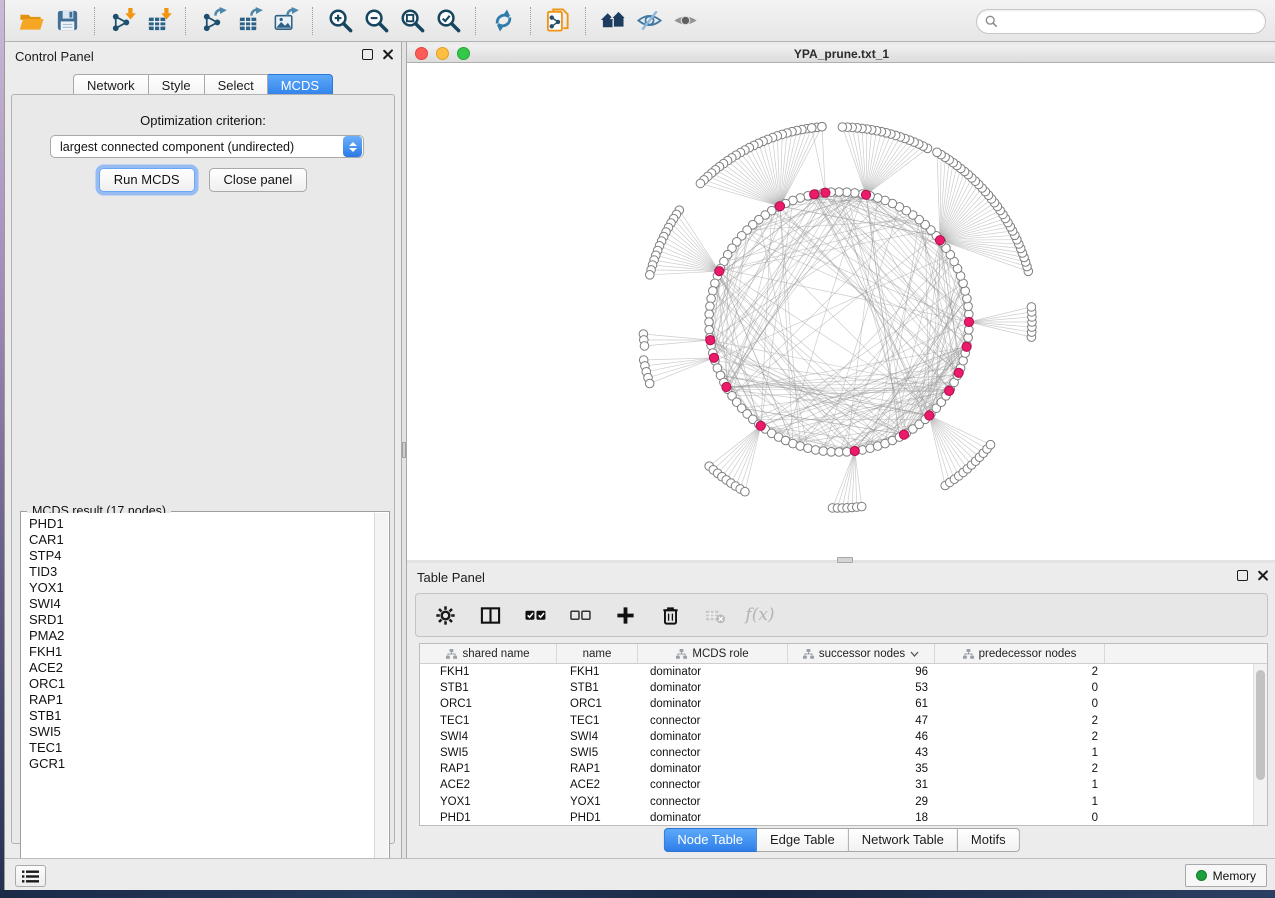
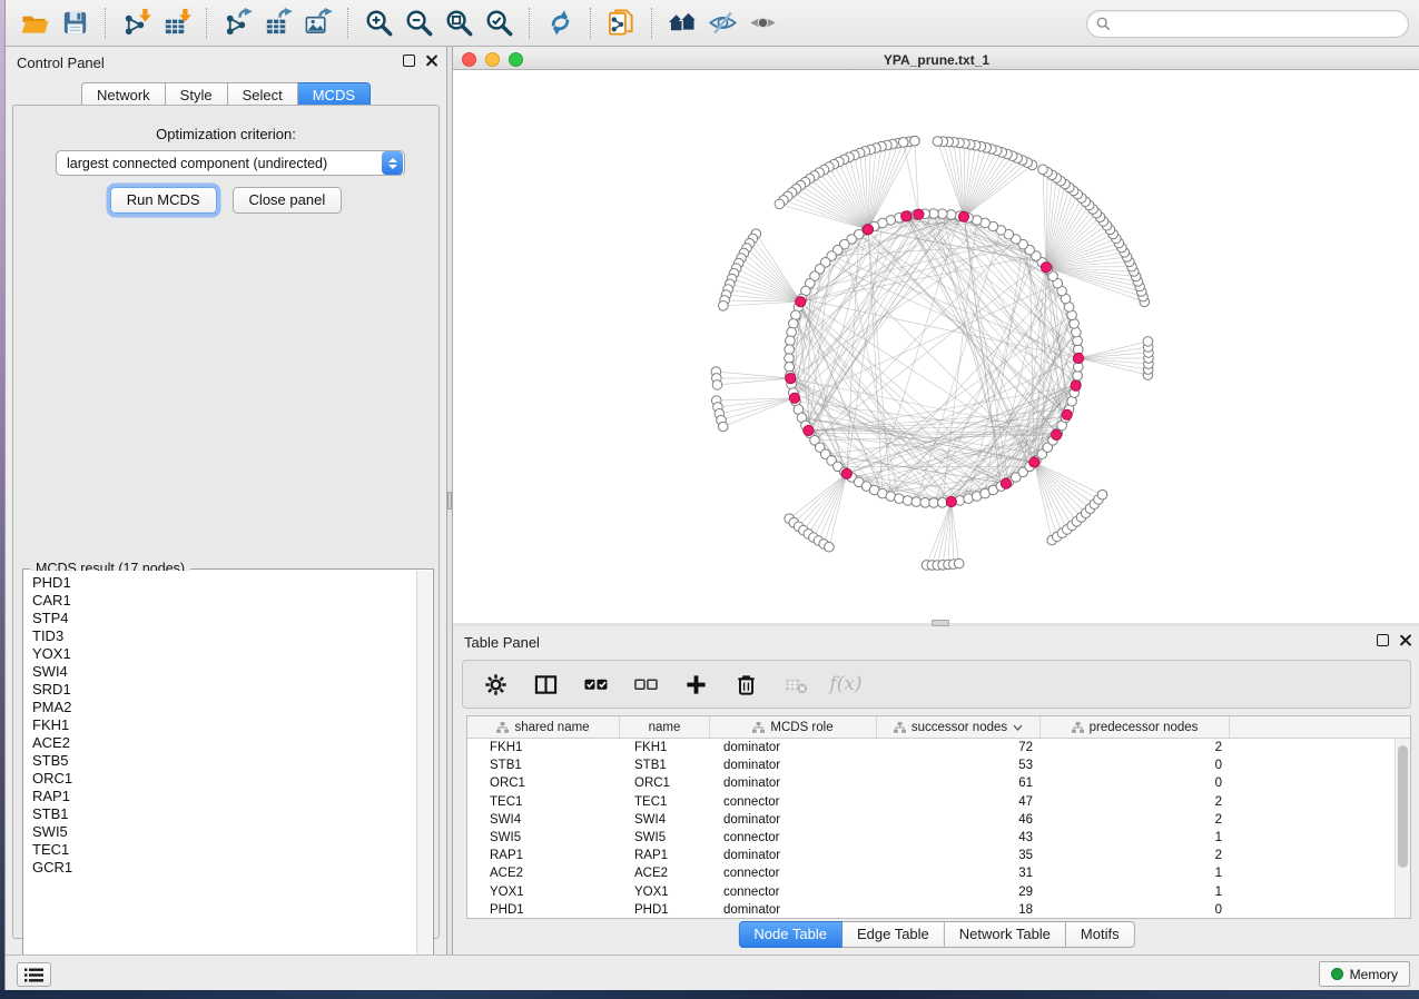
  Control Panel
  Network
  Style
  Select
  MCDS
  Optimization criterion:
  largest connected component (undirected)
  Run MCDS
  Close panel
  MCDS result (17 nodes)
  PHD1
  CAR1
  STP4
  TID3
  YOX1
  SWI4
  SRD1
  PMA2
  FKH1
  ACE2
+ STB5
  ORC1
  RAP1
  STB1
  SWI5
  TEC1
  GCR1
  YPA_prune.txt_1
  Table Panel
  f(x)
  shared name
  name
  MCDS role
  successor nodes
  predecessor nodes
  FKH1
  FKH1
  dominator
- 96
+ 72
  2
  STB1
  STB1
  dominator
  53
  0
  ORC1
  ORC1
  dominator
  61
  0
  TEC1
  TEC1
  connector
  47
  2
  SWI4
  SWI4
  dominator
  46
  2
  SWI5
  SWI5
  connector
  43
  1
  RAP1
  RAP1
  dominator
  35
  2
  ACE2
  ACE2
  connector
  31
  1
  YOX1
  YOX1
  connector
  29
  1
  PHD1
  PHD1
  dominator
  18
  0
  Node Table
  Edge Table
  Network Table
  Motifs
  Memory
